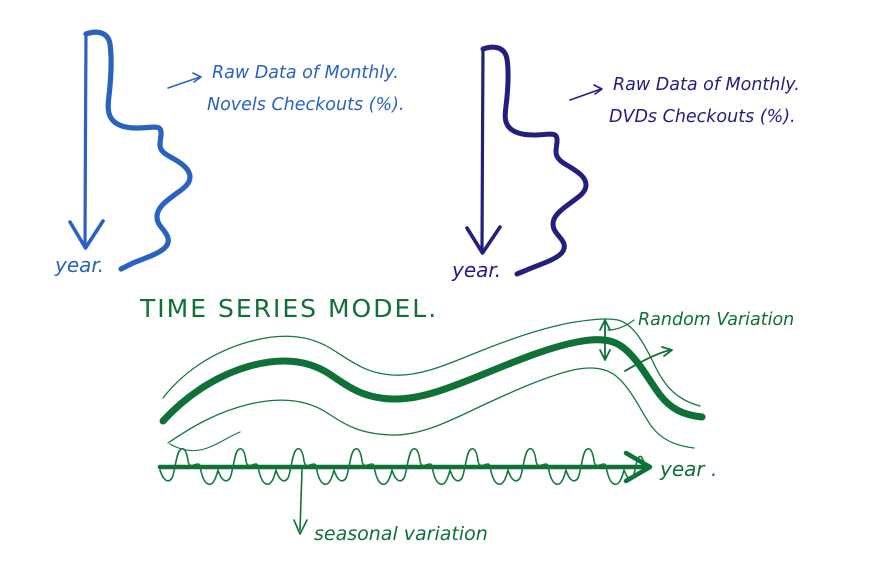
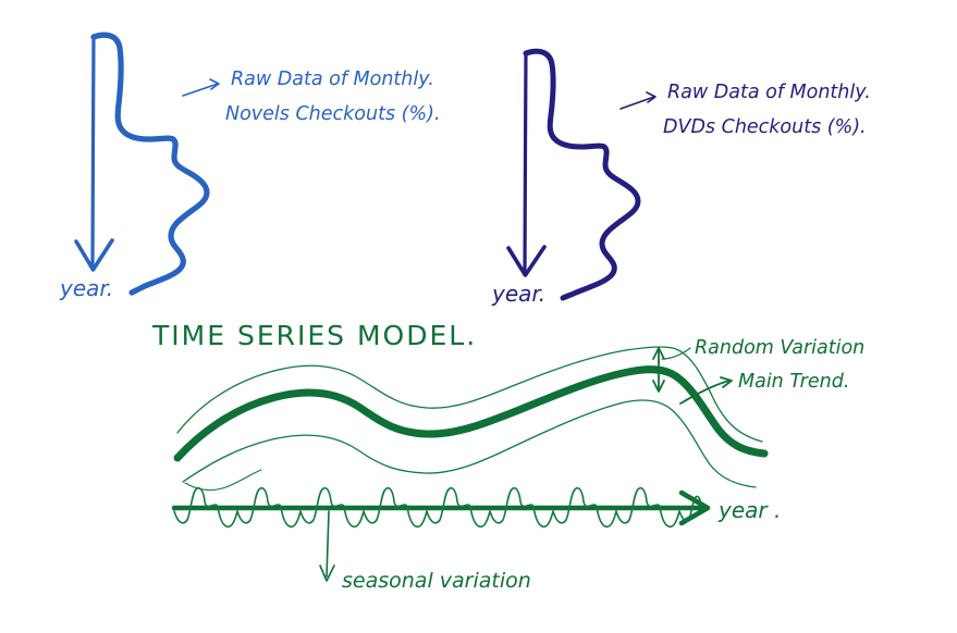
  Raw Data of Monthly.
  Novels Checkouts (%).
  year.
  Raw Data of Monthly.
  DVDs Checkouts (%).
  year.
  TIME SERIES MODEL.
  Random Variation
+ Main Trend.
  seasonal variation
  year .
